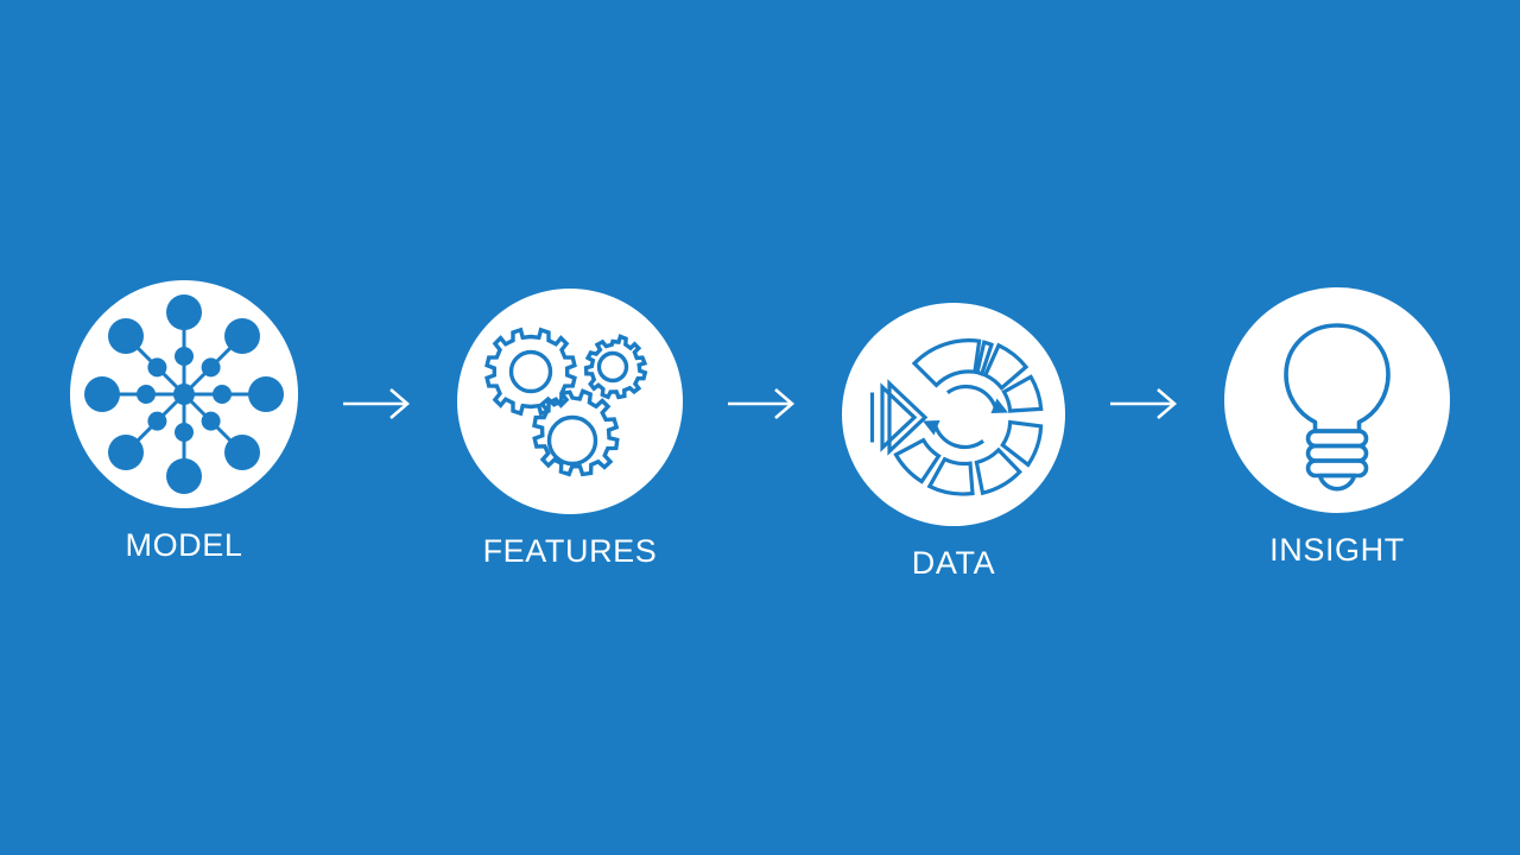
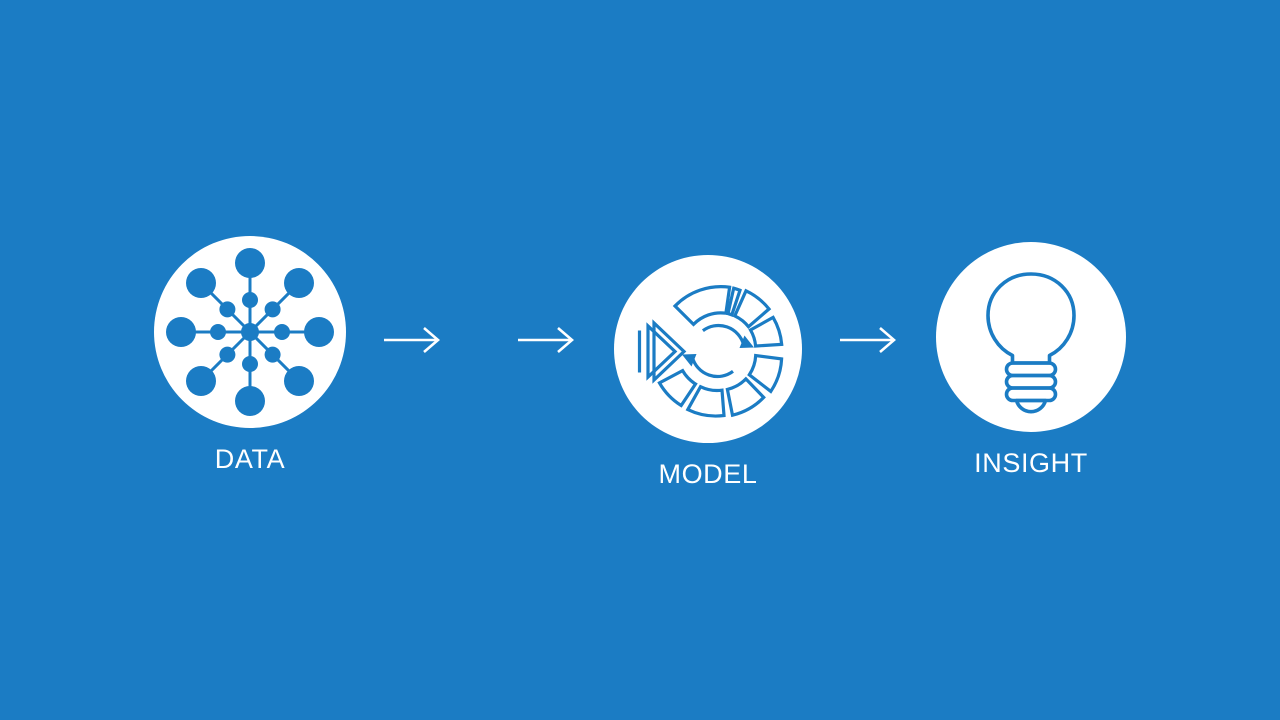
- MODEL
+ DATA
- FEATURES
- DATA
+ MODEL
  INSIGHT
